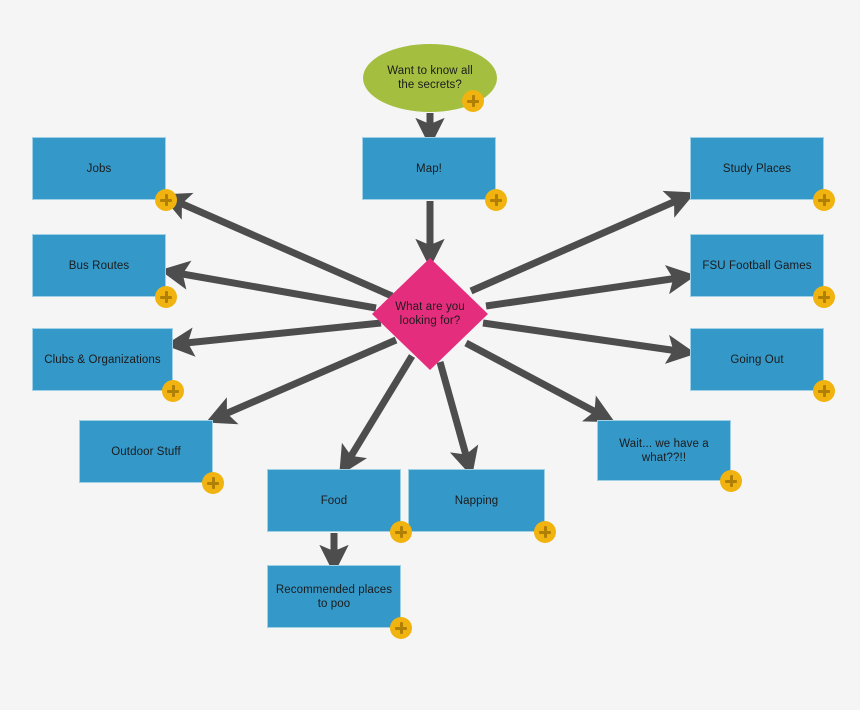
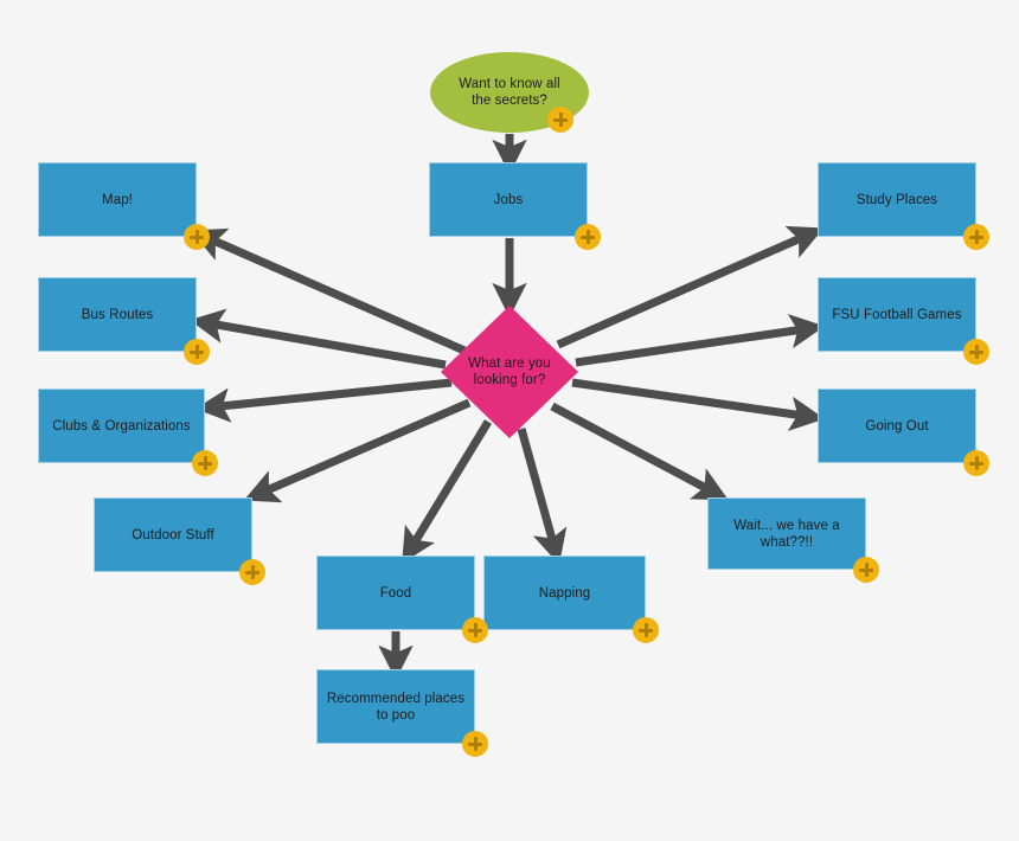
  Want to know all
  the secrets?
- Map!
+ Jobs
  What are you
  looking for?
- Jobs
+ Map!
  Bus Routes
  Clubs & Organizations
  Outdoor Stuff
  Study Places
  FSU Football Games
  Going Out
  Wait... we have a
  what??!!
  Food
  Napping
  Recommended places
  to poo
